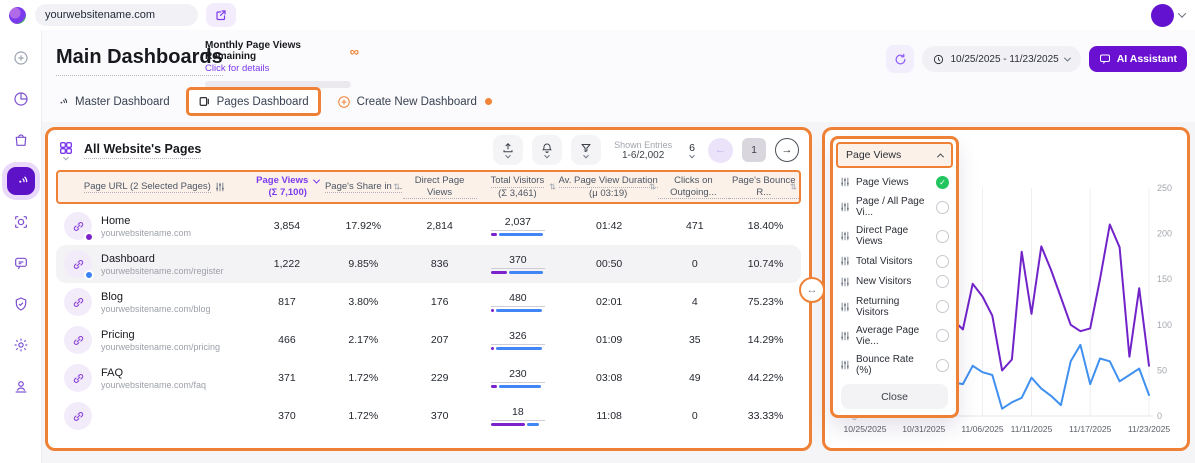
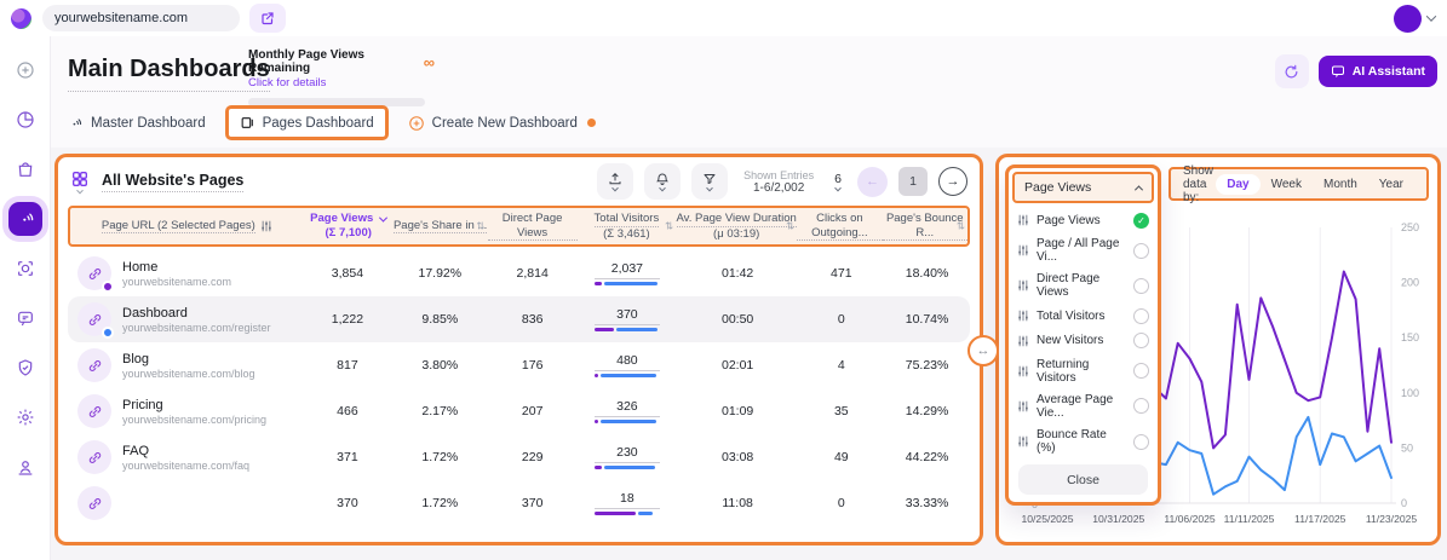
  yourwebsitename.com
  Main Dashboards
  Monthly Page Views Remaining
  Click for details
  ∞
- 10/25/2025 - 11/23/2025
  AI Assistant
  Master Dashboard
  Pages Dashboard
  Create New Dashboard
  All Website's Pages
  Shown Entries
  1-6/2,002
  6
  ←
  1
  →
  Page URL (2 Selected Pages)
  Page Views
  (Σ 7,100)
  Page's Share in ...
  ⇅
  Direct Page Views
  Total Visitors
  (Σ 3,461)
  ⇅
  Av. Page View Duration
  (μ 03:19)
  ⇅
  Clicks on Outgoing...
  Page's Bounce R...
  ⇅
  Home
  yourwebsitename.com
  3,854
  17.92%
  2,814
  2,037
  01:42
  471
  18.40%
  Dashboard
  yourwebsitename.com/register
  1,222
  9.85%
  836
  370
  00:50
  0
  10.74%
  Blog
  yourwebsitename.com/blog
  817
  3.80%
  176
  480
  02:01
  4
  75.23%
  Pricing
  yourwebsitename.com/pricing
  466
  2.17%
  207
  326
  01:09
  35
  14.29%
  FAQ
  yourwebsitename.com/faq
  371
  1.72%
  229
  230
  03:08
  49
  44.22%
  370
  1.72%
  370
  18
  11:08
  0
  33.33%
  ↔
  Page Views
  Page Views
  ✓
  Page / All Page Vi...
  Direct Page Views
  Total Visitors
  New Visitors
  Returning Visitors
  Average Page Vie...
  Bounce Rate (%)
  Close
+ Show data by:
+ Day
+ Week
+ Month
+ Year
  10/25/2025
  10/31/2025
  11/06/2025
  11/11/2025
  11/17/2025
  11/23/2025
  250
  200
  150
  100
  50
  0
